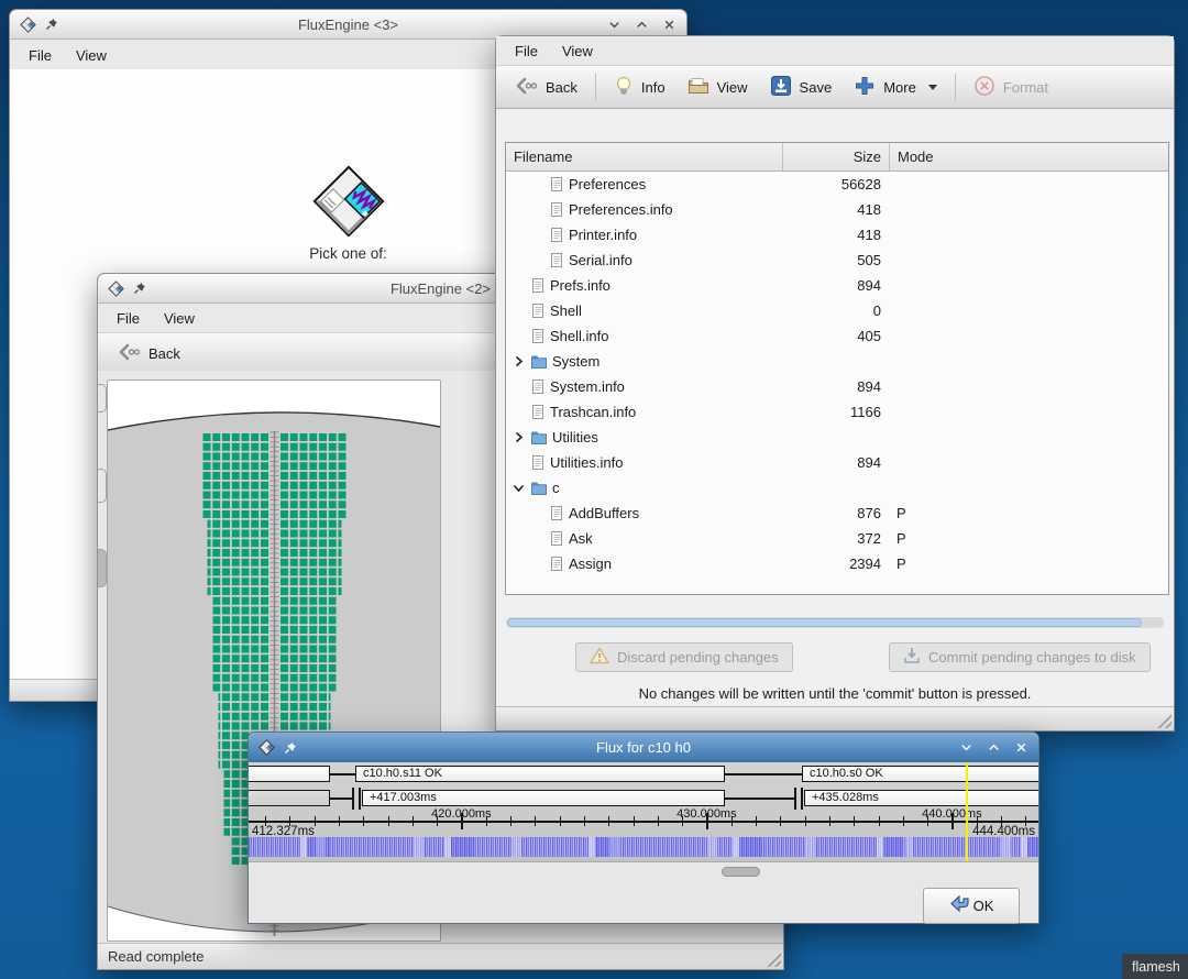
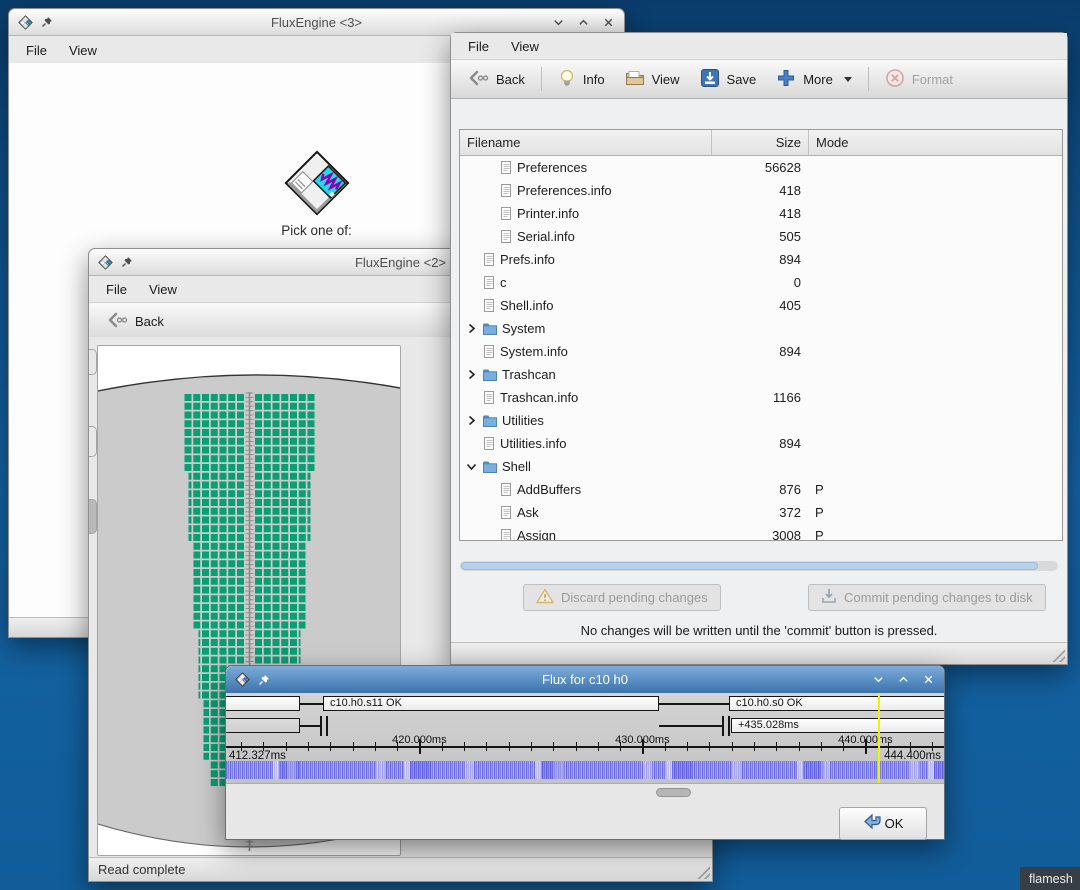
  FluxEngine <3>
  File
  View
  Pick one of:
  FluxEngine <2>
  File
  View
  Back
  Read complete
  File
  View
  Back
  Info
  View
  Save
  More
  Format
  Filename
  Size
  Mode
  Preferences
  56628
  Preferences.info
  418
  Printer.info
  418
  Serial.info
  505
  Prefs.info
  894
- Shell
+ c
  0
  Shell.info
  405
  System
  System.info
  894
+ Trashcan
  Trashcan.info
  1166
  Utilities
  Utilities.info
  894
- c
+ Shell
  AddBuffers
  876
  P
  Ask
  372
  P
  Assign
- 2394
+ 3008
  P
  Discard pending changes
  Commit pending changes to disk
  No changes will be written until the 'commit' button is pressed.
  Flux for c10 h0
  c10.h0.s11 OK
  c10.h0.s0 OK
- +417.003ms
  +435.028ms
  420.000ms
  430.000ms
  440.000ms
  412.327ms
  444.400ms
  OK
  flamesh
